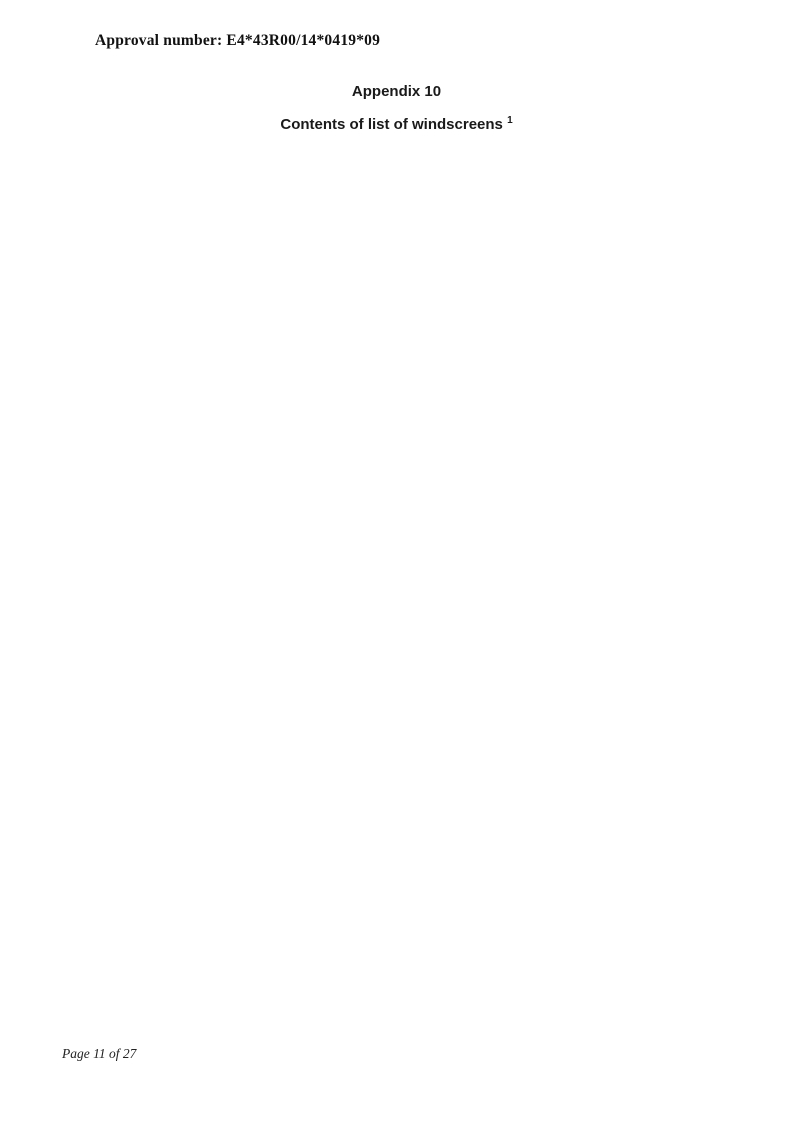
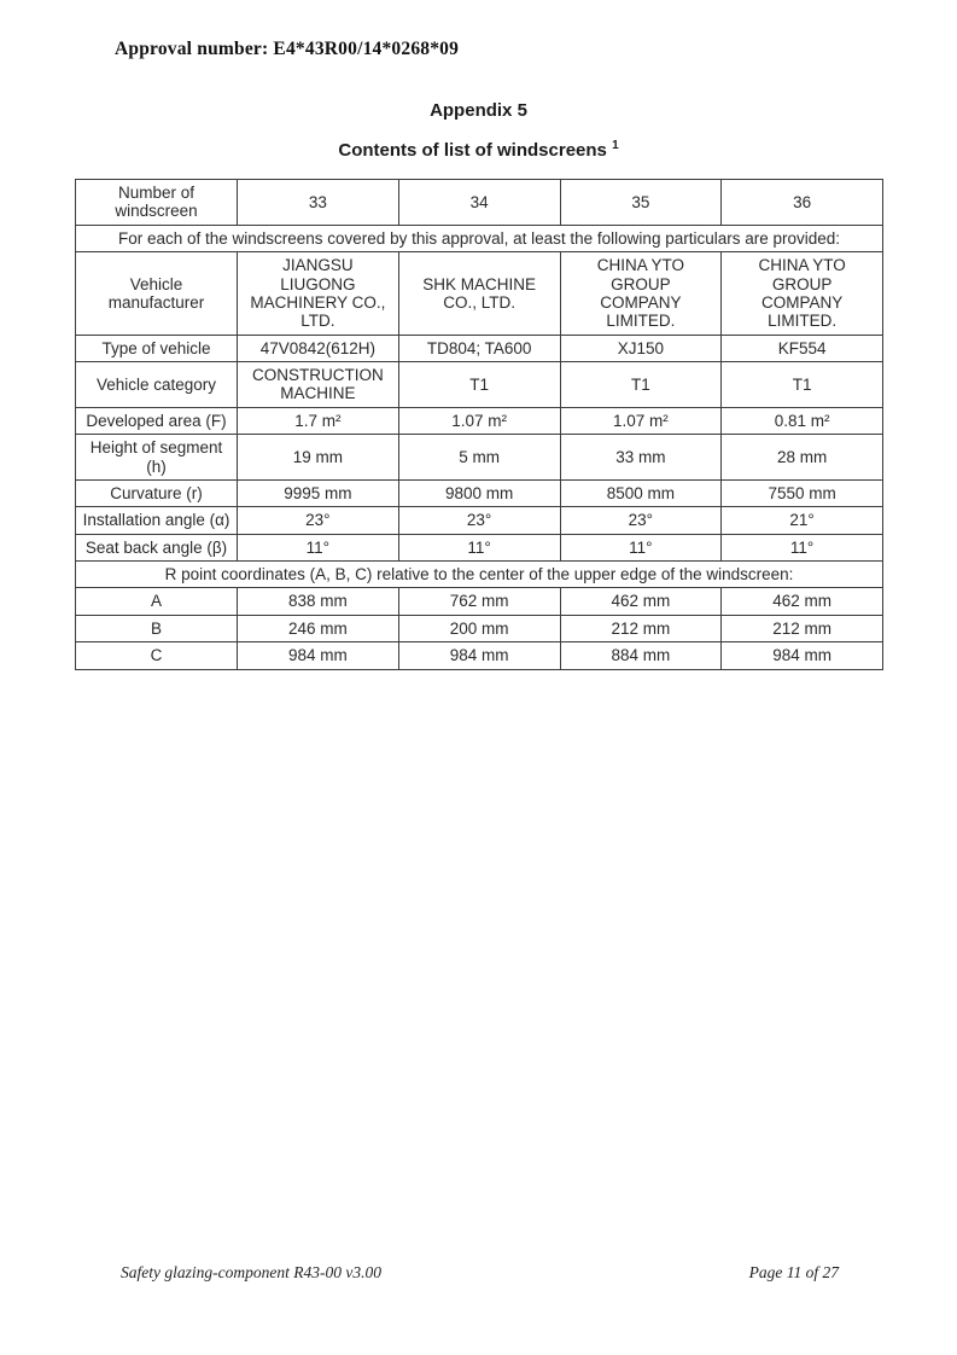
- Approval number: E4*43R00/14*0419*09
+ Approval number: E4*43R00/14*0268*09
- Appendix 10
+ Appendix 5
  Contents of list of windscreens 1
+ Number of windscreen	33	34	35	36
+ For each of the windscreens covered by this approval, at least the following particulars are provided:
+ Vehicle manufacturer	JIANGSU LIUGONG MACHINERY CO., LTD.	SHK MACHINE CO., LTD.	CHINA YTO GROUP COMPANY LIMITED.	CHINA YTO GROUP COMPANY LIMITED.
+ Type of vehicle	47V0842(612H)	TD804; TA600	XJ150	KF554
+ Vehicle category	CONSTRUCTION MACHINE	T1	T1	T1
+ Developed area (F)	1.7 m²	1.07 m²	1.07 m²	0.81 m²
+ Height of segment (h)	19 mm	5 mm	33 mm	28 mm
+ Curvature (r)	9995 mm	9800 mm	8500 mm	7550 mm
+ Installation angle (α)	23°	23°	23°	21°
+ Seat back angle (β)	11°	11°	11°	11°
+ R point coordinates (A, B, C) relative to the center of the upper edge of the windscreen:
+ A	838 mm	762 mm	462 mm	462 mm
+ B	246 mm	200 mm	212 mm	212 mm
+ C	984 mm	984 mm	884 mm	984 mm
+ Safety glazing-component R43-00 v3.00
  Page 11 of 27
